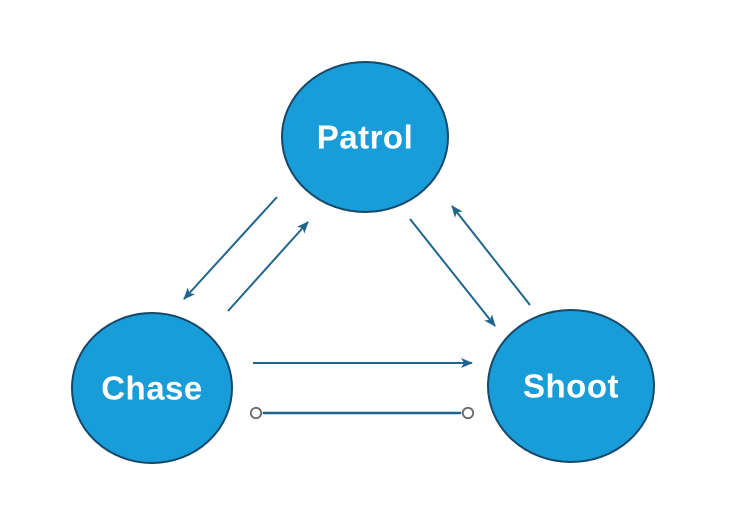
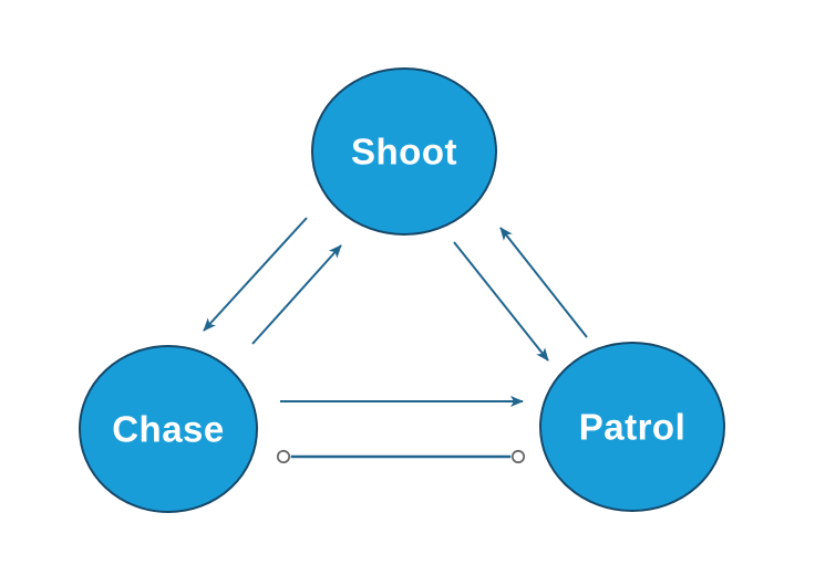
- Patrol
+ Shoot
  Chase
- Shoot
+ Patrol
